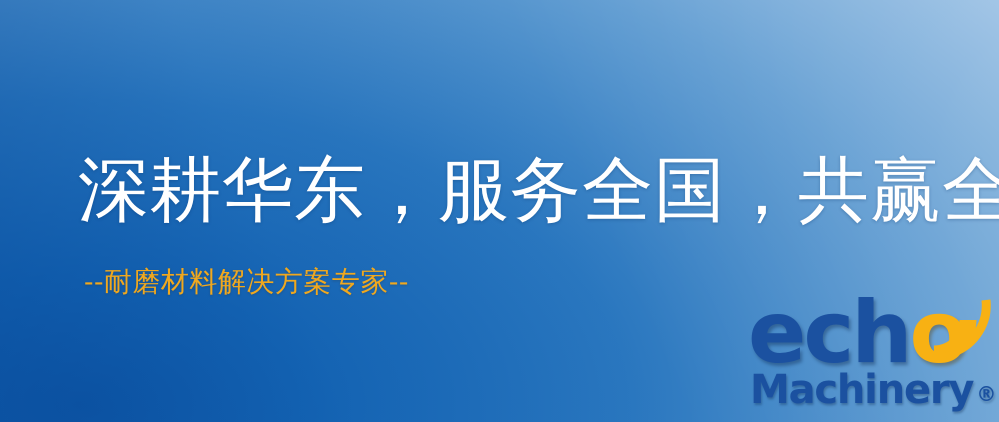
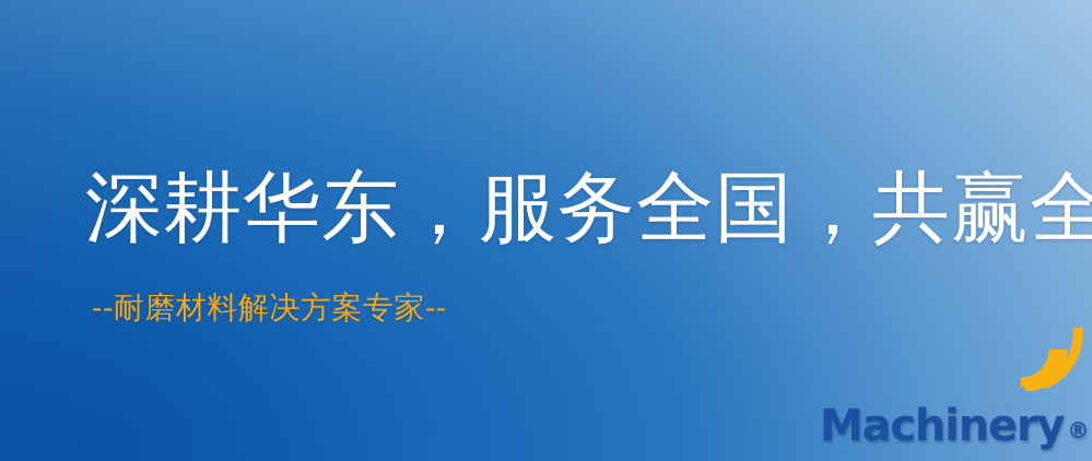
  深耕华东，服务全国，共赢全
  --耐磨材料解决方案专家--
- echo
  Machinery ®
